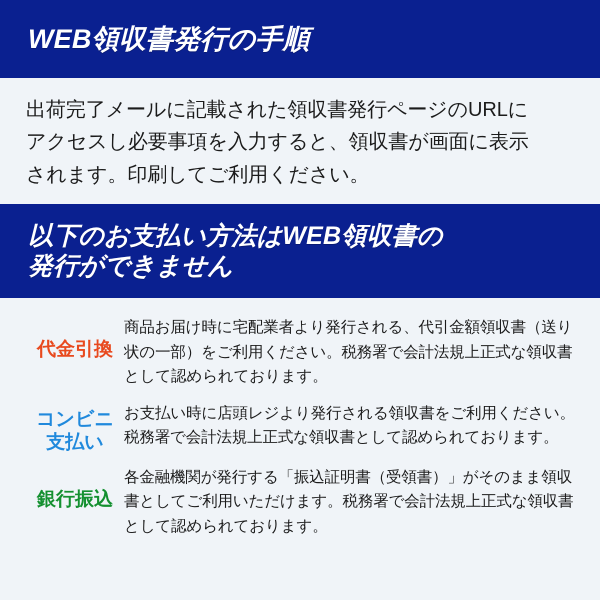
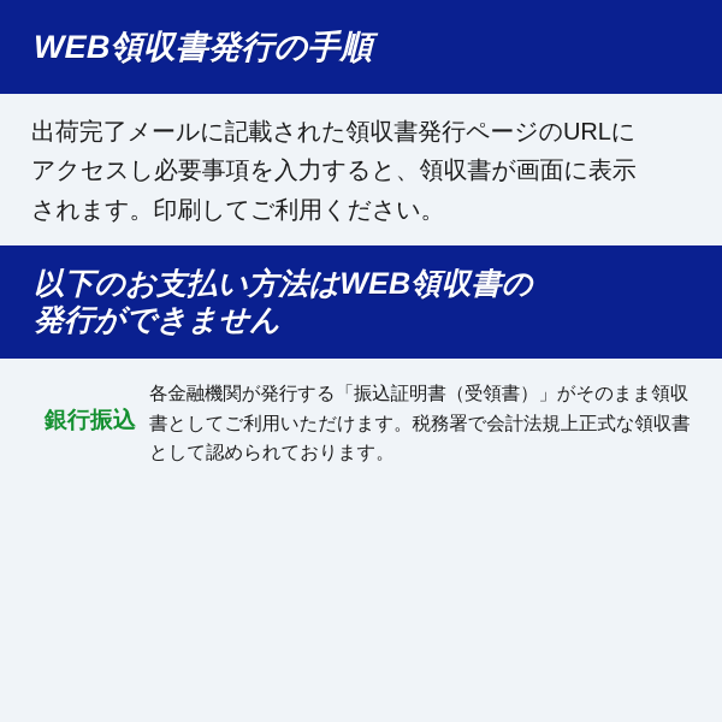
  WEB領収書発行の手順
  出荷完了メールに記載された領収書発行ページのURLに
  アクセスし必要事項を入力すると、領収書が画面に表示
  されます。印刷してご利用ください。
  以下のお支払い方法はWEB領収書の
  発行ができません
- 代金引換
- 商品お届け時に宅配業者より発行される、代引金額領収書（送り状の一部）をご利用ください。税務署で会計法規上正式な領収書として認められております。
- コンビニ
- 支払い
- お支払い時に店頭レジより発行される領収書をご利用ください。税務署で会計法規上正式な領収書として認められております。
  銀行振込
  各金融機関が発行する「振込証明書（受領書）」がそのまま領収書としてご利用いただけます。税務署で会計法規上正式な領収書として認められております。
